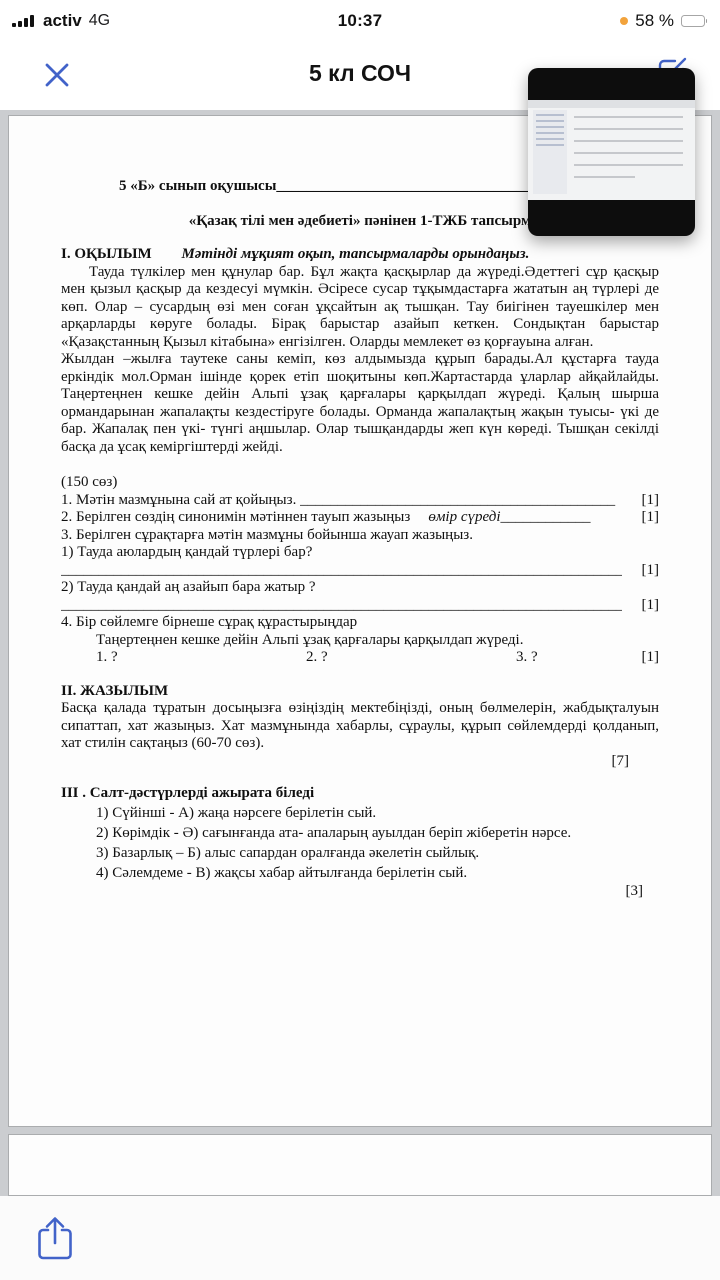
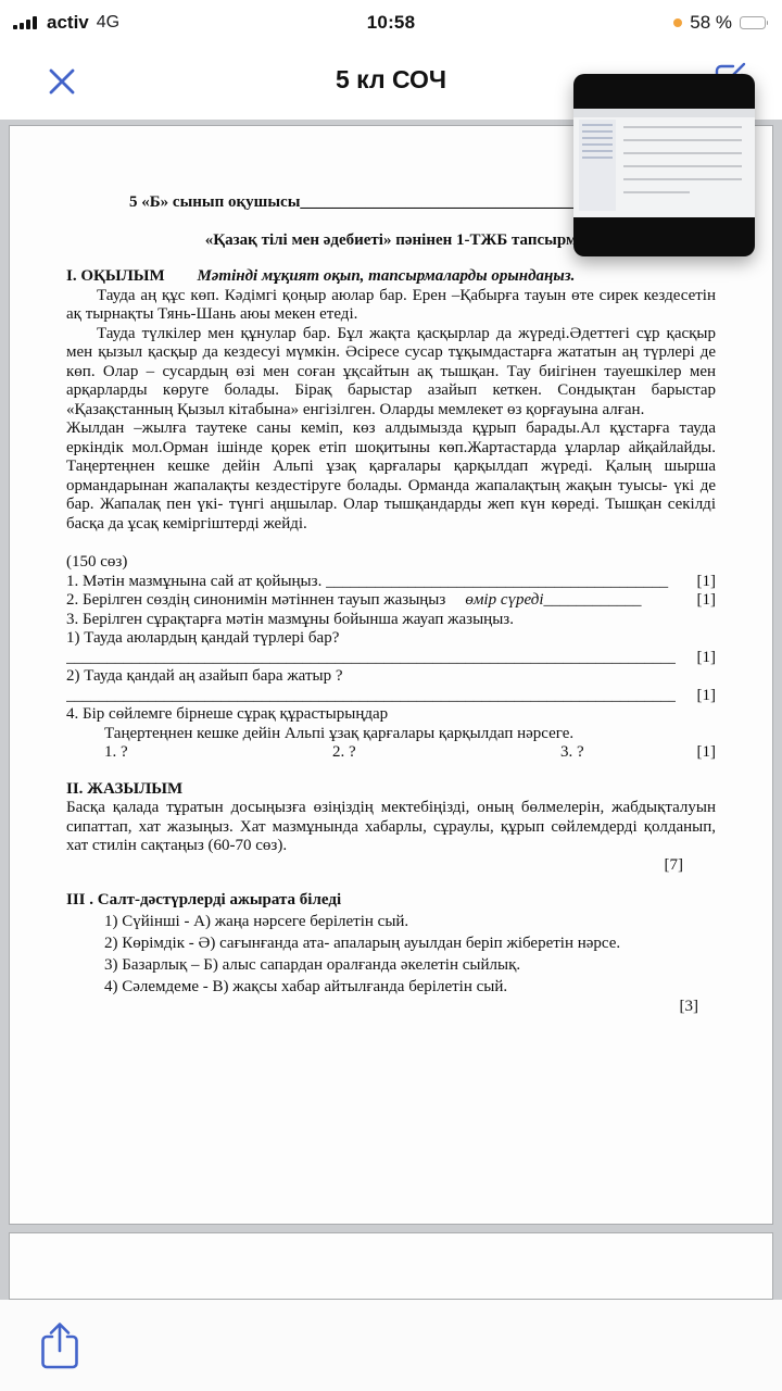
  activ
  4G
- 10:37
+ 10:58
  58 %
  5 кл СОЧ
  5 «Б» сынып оқушысы_________________________________
  «Қазақ тілі мен әдебиеті» пәнінен 1-ТЖБ тапсырм
  I. ОҚЫЛЫМ Мәтінді мұқият оқып, тапсырмаларды орындаңыз.
+ Тауда аң құс көп. Кәдімгі қоңыр аюлар бар. Ерен –Қабырға тауын өте сирек кездесетін ақ тырнақты Тянь-Шань аюы мекен етеді.
  Тауда түлкілер мен құнулар бар. Бұл жақта қасқырлар да жүреді.Әдеттегі сұр қасқыр мен қызыл қасқыр да кездесуі мүмкін. Әсіресе сусар тұқымдастарға жататын аң түрлері де көп. Олар – сусардың өзі мен соған ұқсайтын ақ тышқан. Тау биігінен тауешкілер мен арқарларды көруге болады. Бірақ барыстар азайып кеткен. Сондықтан барыстар «Қазақстанның Қызыл кітабына» енгізілген. Оларды мемлекет өз қорғауына алған.
  Жылдан –жылға таутеке саны кеміп, көз алдымызда құрып барады.Ал құстарға тауда еркіндік мол.Орман ішінде қорек етіп шоқитыны көп.Жартастарда ұларлар айқайлайды. Таңертеңнен кешке дейін Альпі ұзақ қарғалары қарқылдап жүреді. Қалың шырша ормандарынан жапалақты кездестіруге болады. Орманда жапалақтың жақын туысы- үкі де бар. Жапалақ пен үкі- түнгі аңшылар. Олар тышқандарды жеп күн көреді. Тышқан секілді басқа да ұсақ кеміргіштерді жейді.
  (150 сөз)
  1. Мәтін мазмұнына сай ат қойыңыз. __________________________________________
  [1]
  2. Берілген сөздің синонимін мәтіннен тауып жазыңыз өмір сүреді____________
  [1]
  3. Берілген сұрақтарға мәтін мазмұны бойынша жауап жазыңыз.
  1) Тауда аюлардың қандай түрлері бар?
  ___________________________________________________________________________
  [1]
  2) Тауда қандай аң азайып бара жатыр ?
  ___________________________________________________________________________
  [1]
  4. Бір сөйлемге бірнеше сұрақ құрастырыңдар
- Таңертеңнен кешке дейін Альпі ұзақ қарғалары қарқылдап жүреді.
+ Таңертеңнен кешке дейін Альпі ұзақ қарғалары қарқылдап нәрсеге.
  1. ?
  2. ?
  3. ?
  [1]
  II. ЖАЗЫЛЫМ
  Басқа қалада тұратын досыңызға өзіңіздің мектебіңізді, оның бөлмелерін, жабдықталуын сипаттап, хат жазыңыз. Хат мазмұнында хабарлы, сұраулы, құрып сөйлемдерді қолданып, хат стилін сақтаңыз (60-70 сөз).
  [7]
  III . Салт-дәстүрлерді ажырата біледі
  1) Сүйінші - А) жаңа нәрсеге берілетін сый.
  2) Көрімдік - Ә) сағынғанда ата- апаларың ауылдан беріп жіберетін нәрсе.
  3) Базарлық – Б) алыс сапардан оралғанда әкелетін сыйлық.
  4) Сәлемдеме - В) жақсы хабар айтылғанда берілетін сый.
  [3]
